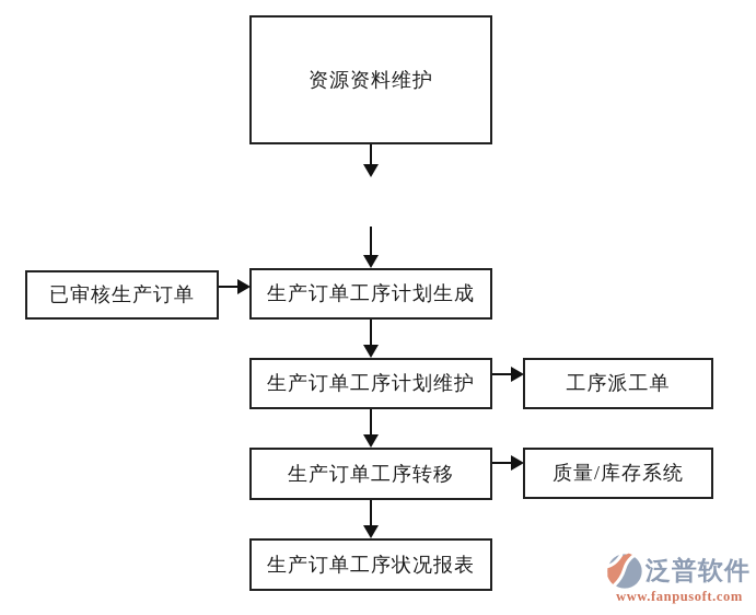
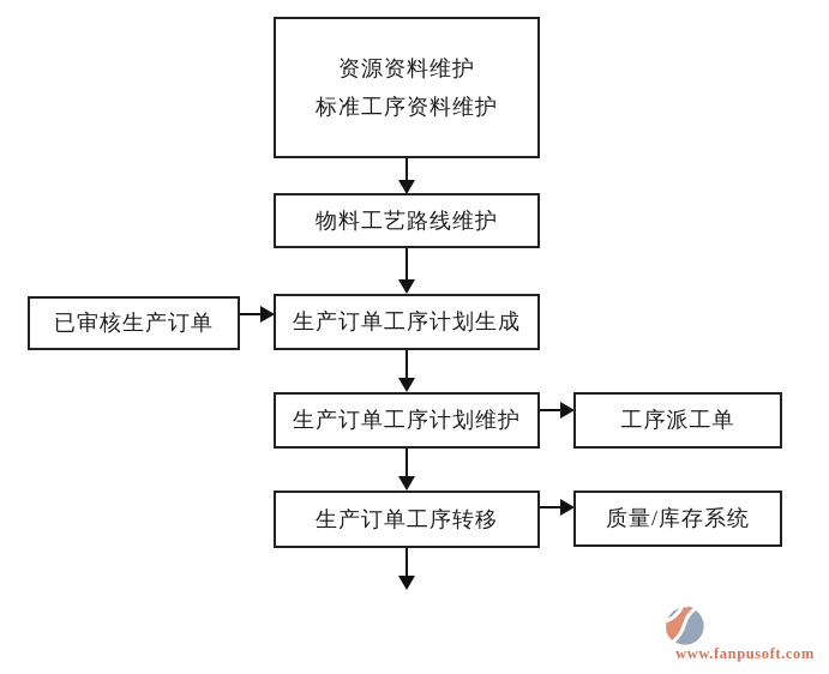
  资源资料维护
+ 标准工序资料维护
+ 物料工艺路线维护
  已审核生产订单
  生产订单工序计划生成
  生产订单工序计划维护
  工序派工单
  生产订单工序转移
  质量/库存系统
- 生产订单工序状况报表
- 泛普软件
  www.fanpusoft.com
